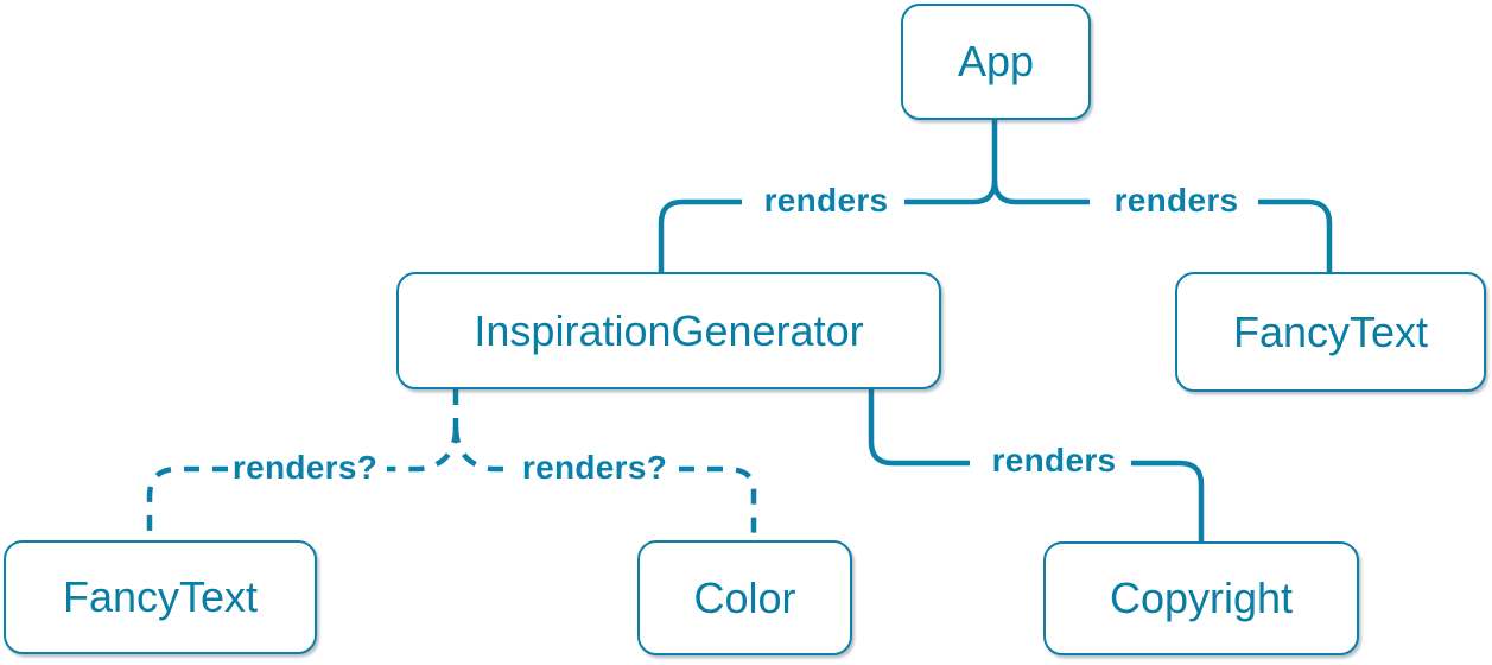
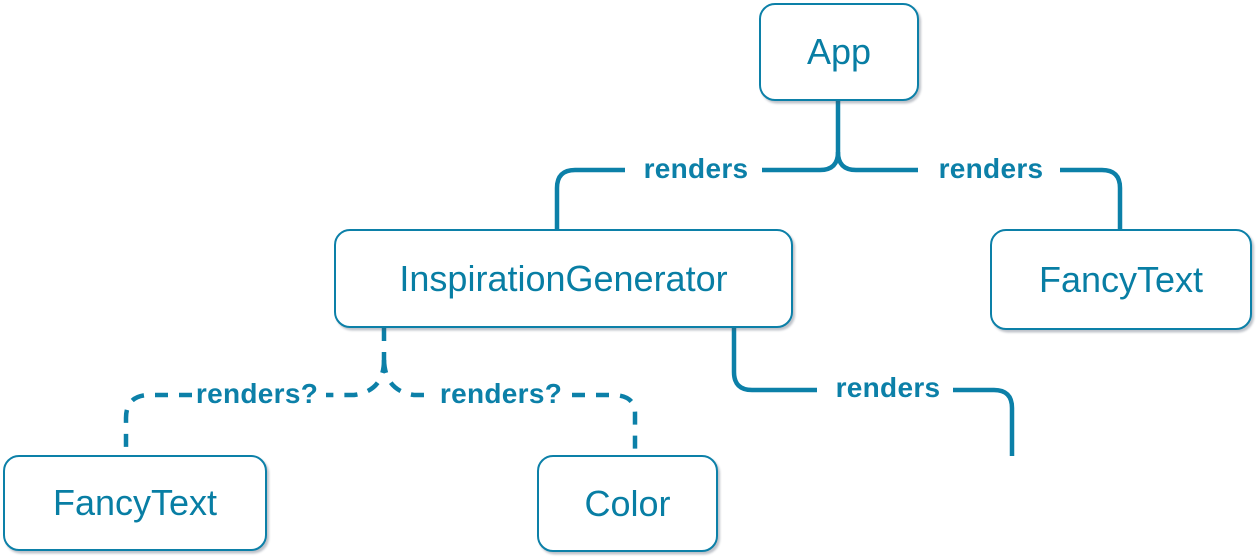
  App
  InspirationGenerator
  FancyText
  FancyText
  Color
- Copyright
  renders
  renders
  renders?
  renders?
  renders
